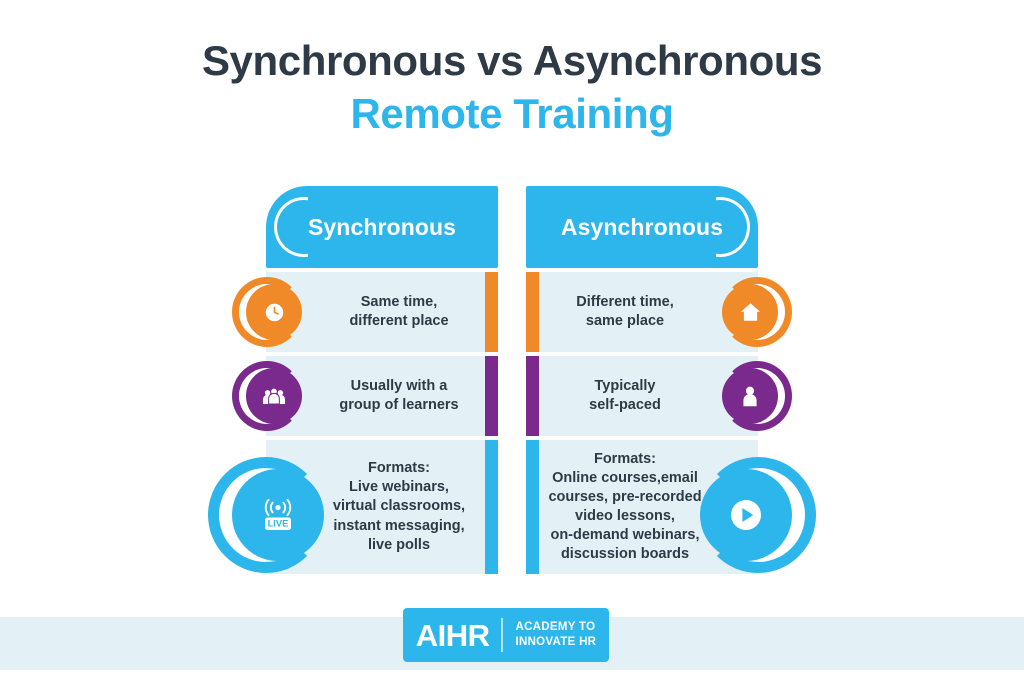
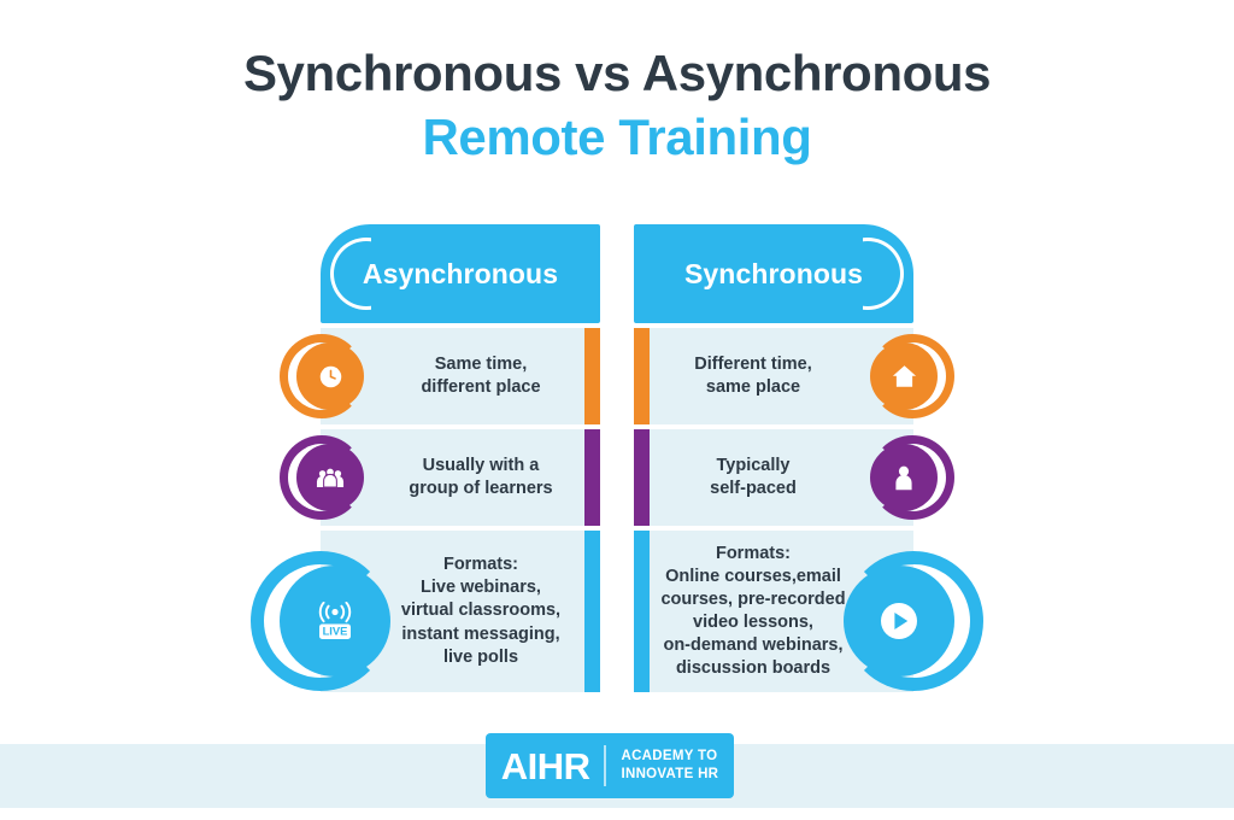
  Synchronous vs Asynchronous
  Remote Training
- Synchronous
+ Asynchronous
  Same time,
  different place
  Usually with a
  group of learners
  Formats:
  Live webinars,
  virtual classrooms,
  instant messaging,
  live polls
  LIVE
- Asynchronous
+ Synchronous
  Different time,
  same place
  Typically
  self-paced
  Formats:
  Online courses,email
  courses, pre-recorded
  video lessons,
  on-demand webinars,
  discussion boards
  AIHR
  ACADEMY TO
  INNOVATE HR
